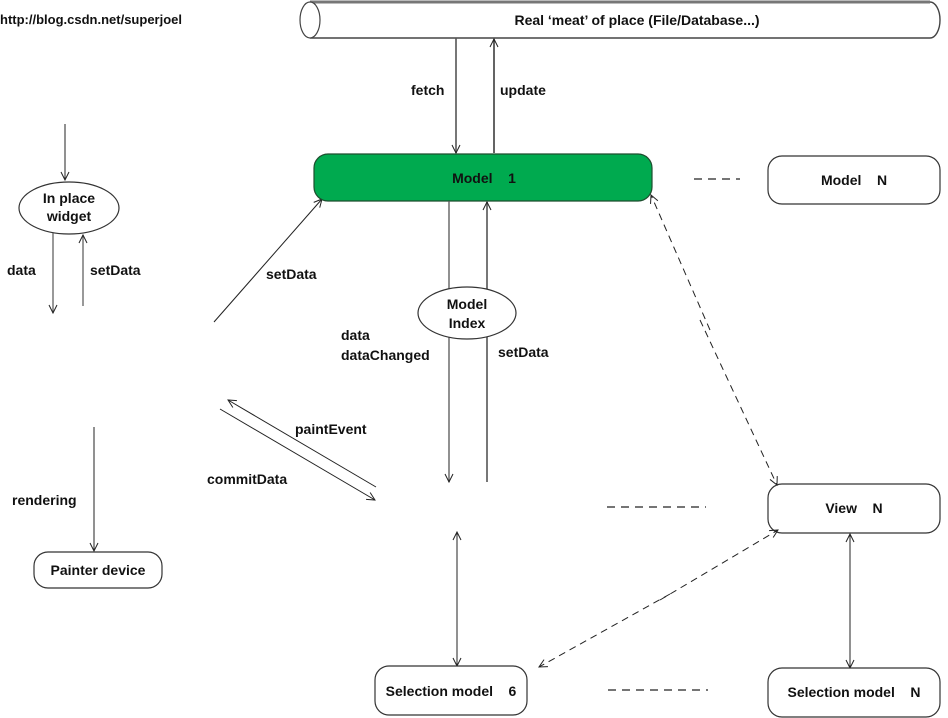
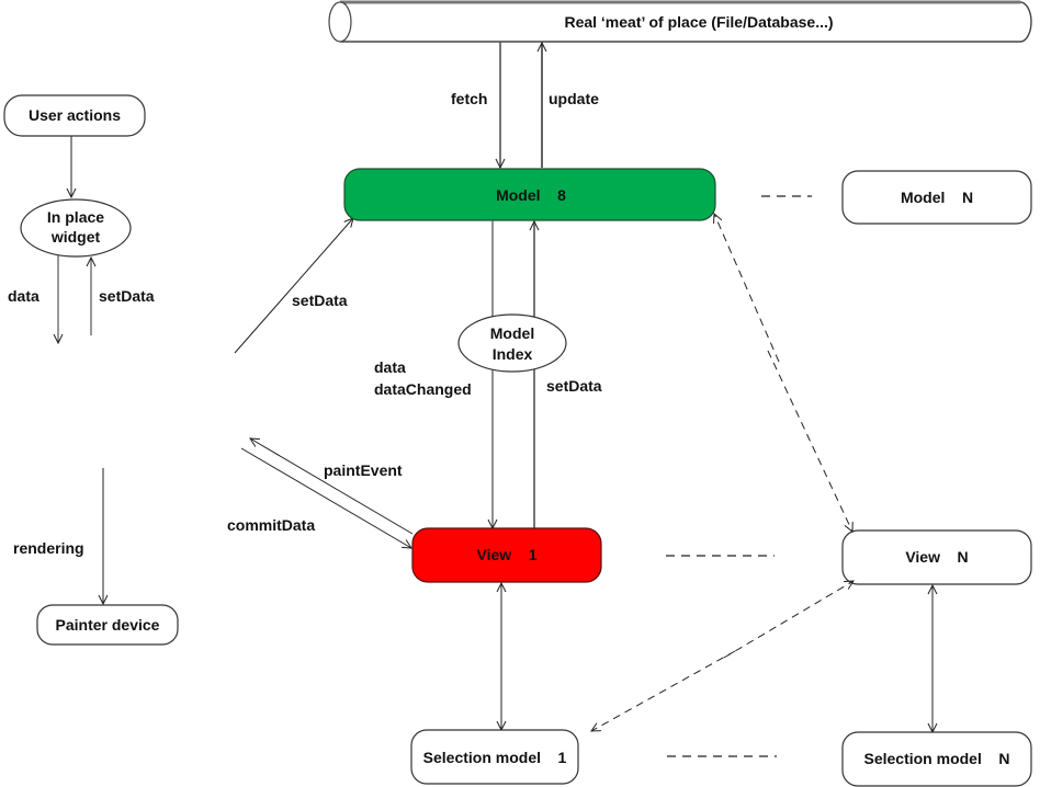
- http://blog.csdn.net/superjoel
  Real ‘meat’ of place (File/Database...)
  fetch
  update
+ User actions
  In place
  widget
  data
  setData
  setData
  rendering
  Painter device
- Model 1
+ Model 8
  Model N
  Model
  Index
  data
  dataChanged
  setData
  paintEvent
  commitData
+ View 1
  View N
- Selection model 6
+ Selection model 1
  Selection model N
